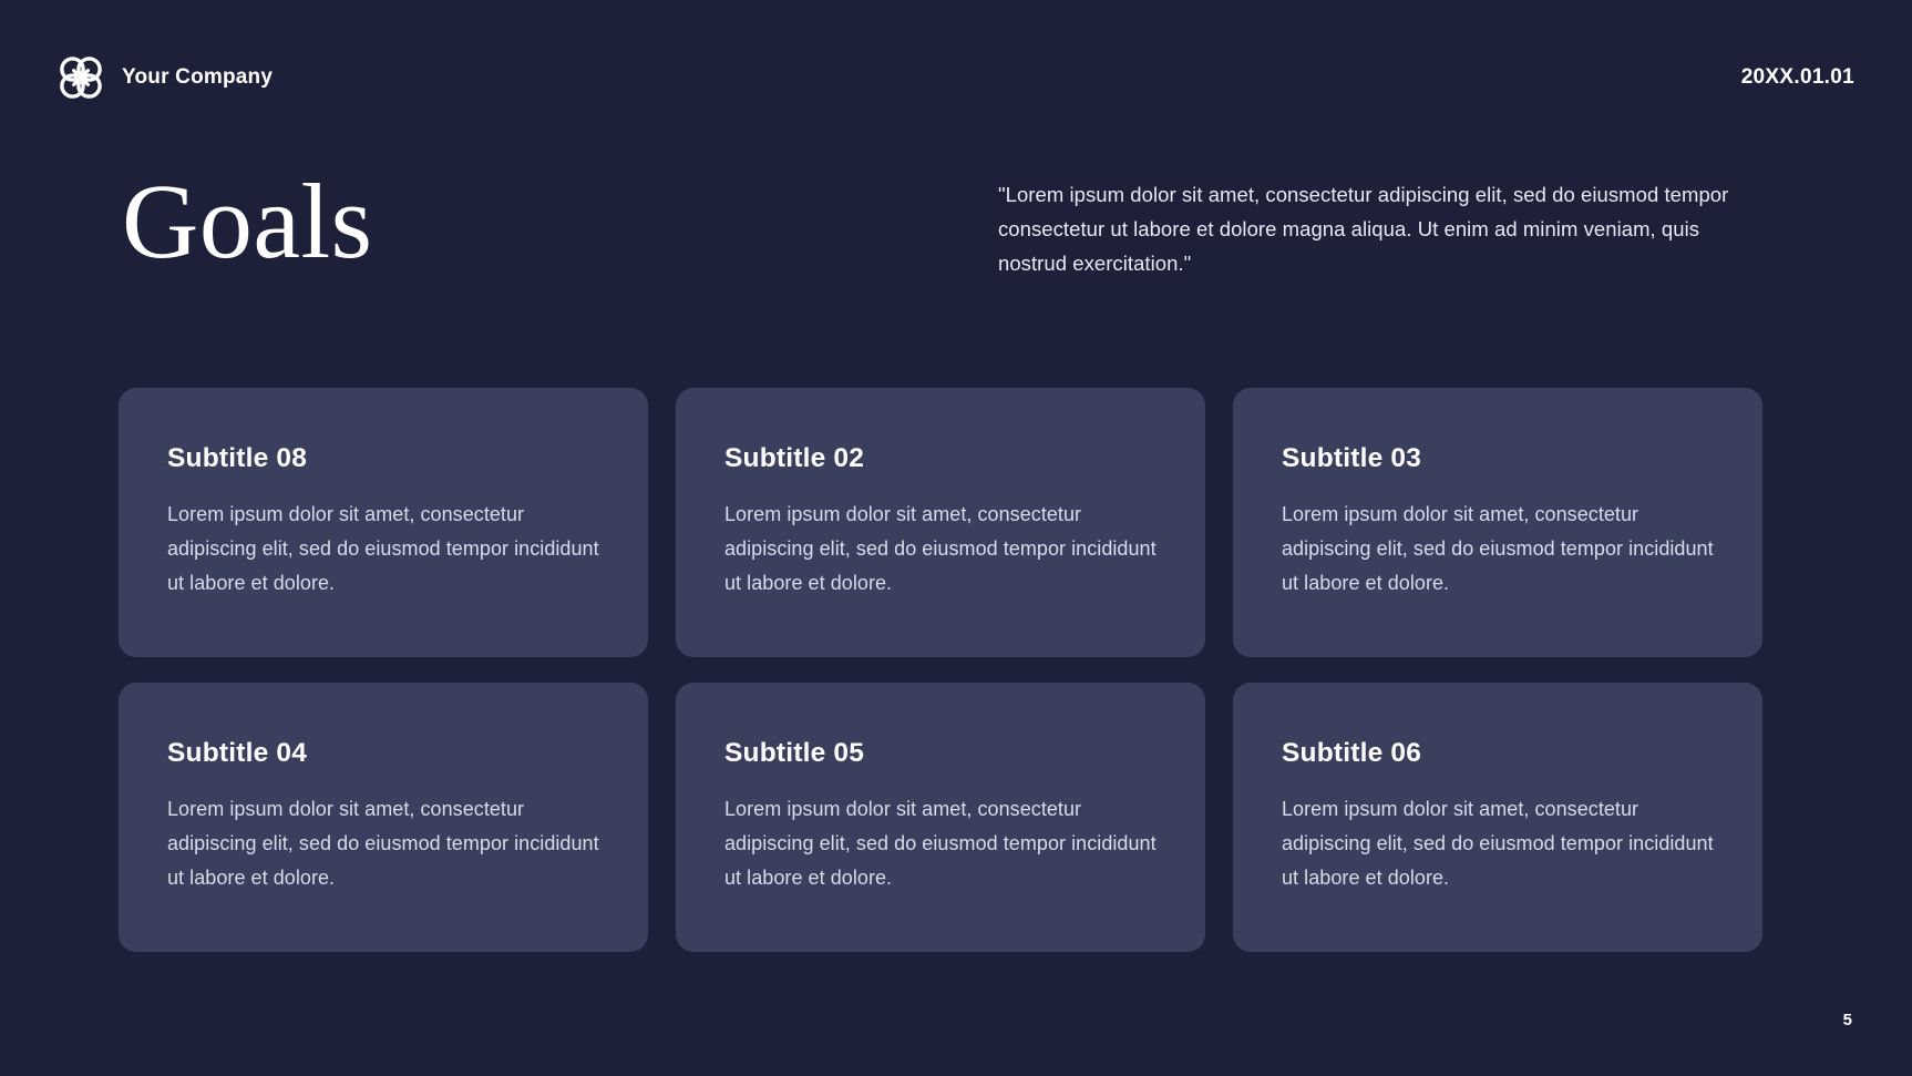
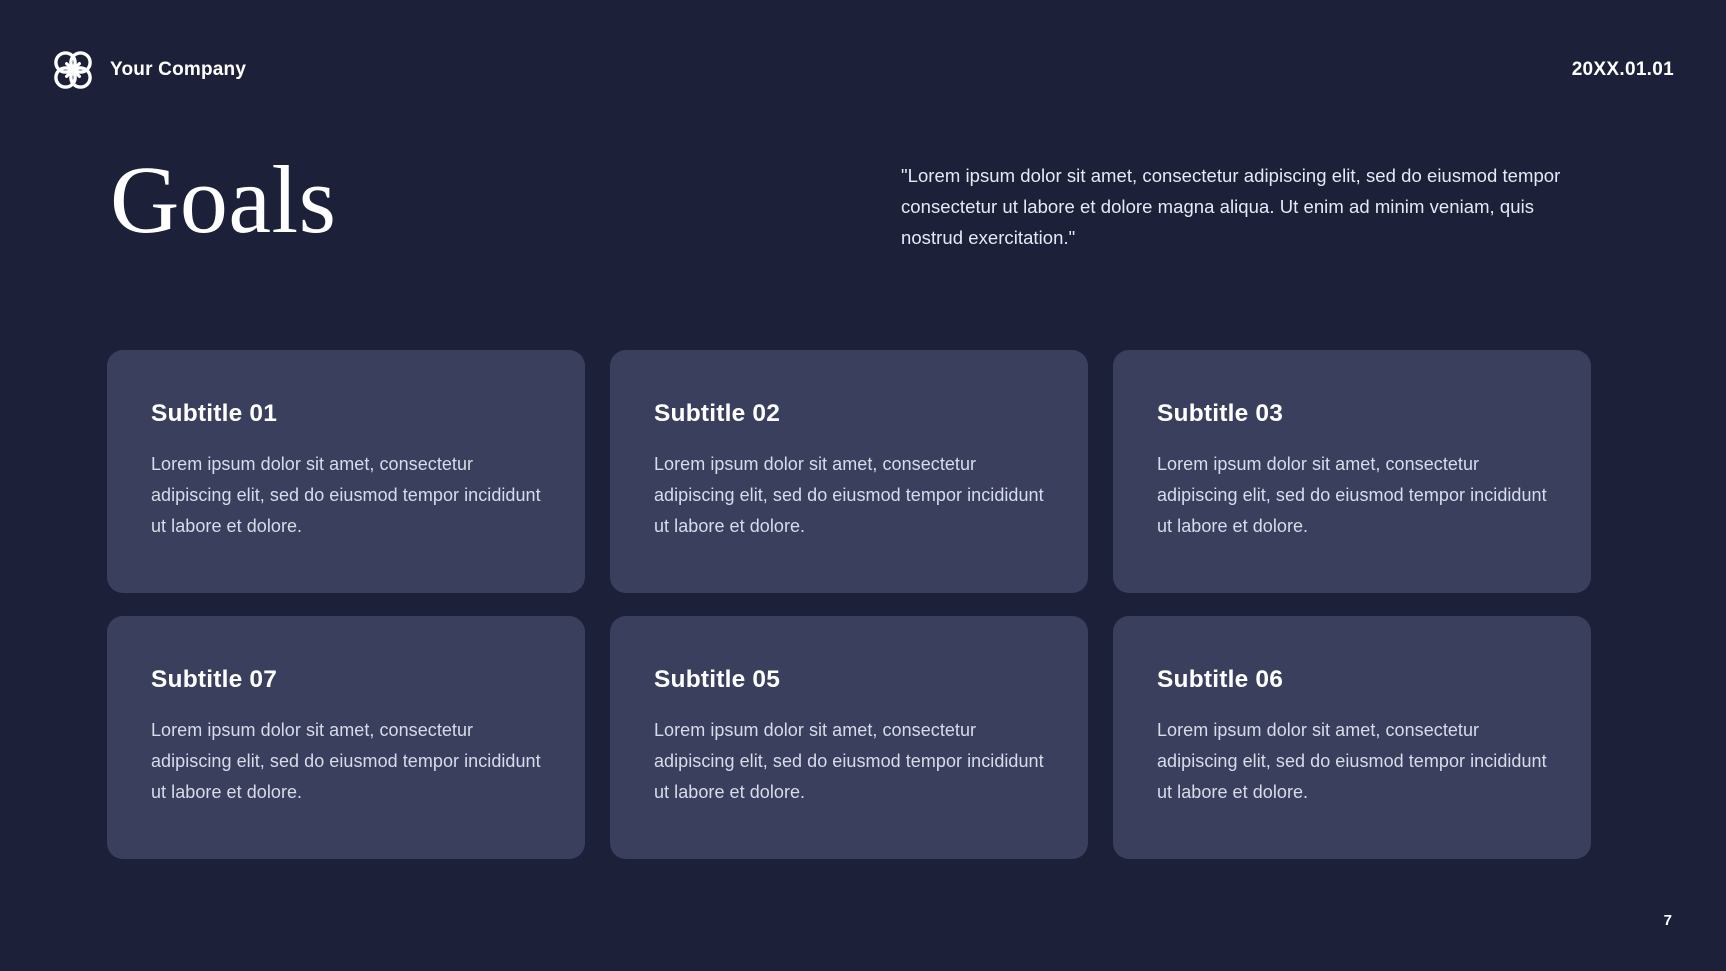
  Your Company
  20XX.01.01
  Goals
  "Lorem ipsum dolor sit amet, consectetur adipiscing elit, sed do eiusmod tempor consectetur ut labore et dolore magna aliqua. Ut enim ad minim veniam, quis nostrud exercitation."
- Subtitle 08
+ Subtitle 01
  Lorem ipsum dolor sit amet, consectetur adipiscing elit, sed do eiusmod tempor incididunt ut labore et dolore.
  Subtitle 02
  Lorem ipsum dolor sit amet, consectetur adipiscing elit, sed do eiusmod tempor incididunt ut labore et dolore.
  Subtitle 03
  Lorem ipsum dolor sit amet, consectetur adipiscing elit, sed do eiusmod tempor incididunt ut labore et dolore.
- Subtitle 04
+ Subtitle 07
  Lorem ipsum dolor sit amet, consectetur adipiscing elit, sed do eiusmod tempor incididunt ut labore et dolore.
  Subtitle 05
  Lorem ipsum dolor sit amet, consectetur adipiscing elit, sed do eiusmod tempor incididunt ut labore et dolore.
  Subtitle 06
  Lorem ipsum dolor sit amet, consectetur adipiscing elit, sed do eiusmod tempor incididunt ut labore et dolore.
- 5
+ 7
